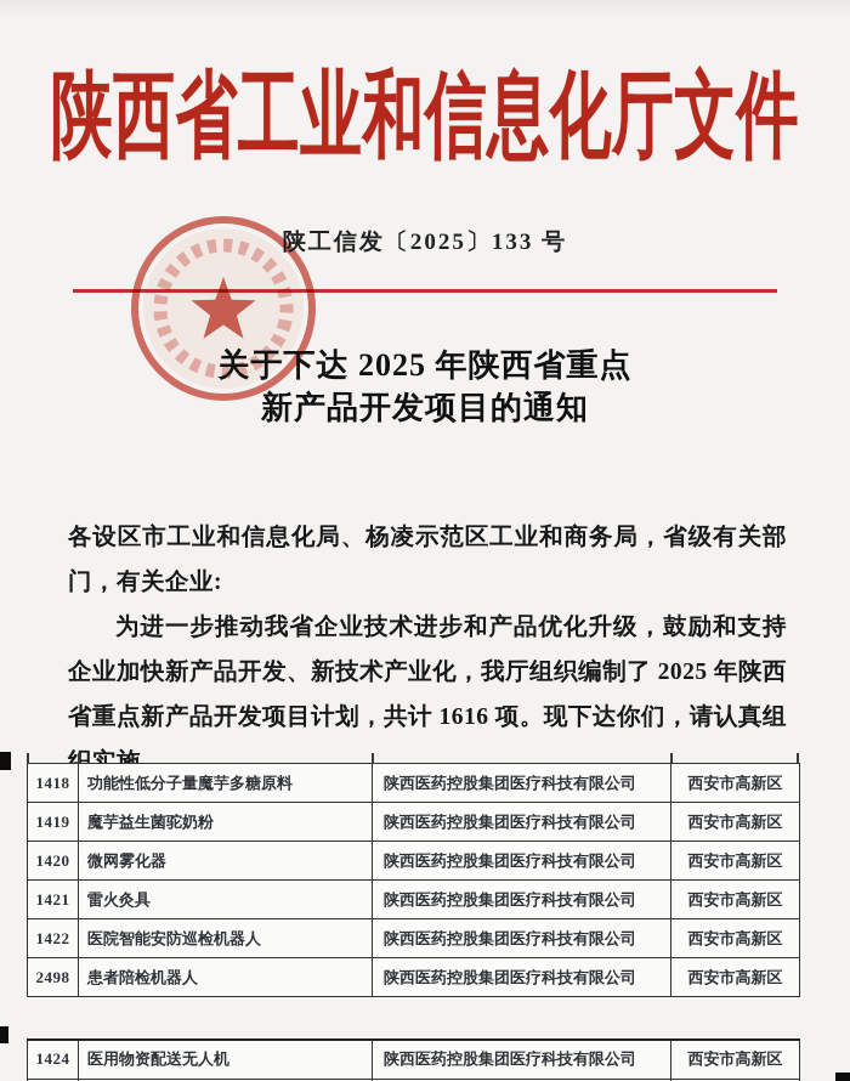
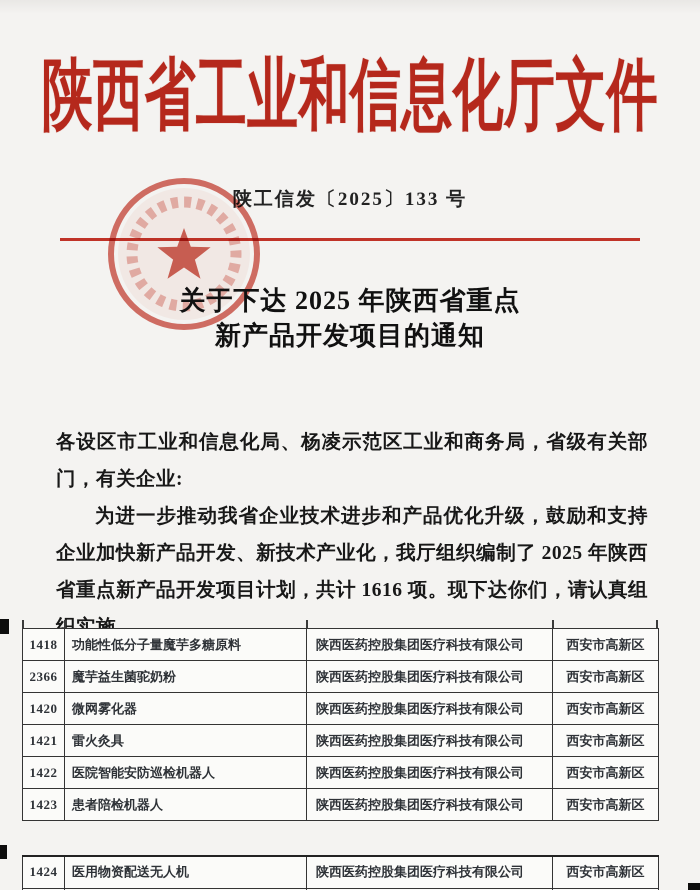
  陕西省工业和信息化厅文件
  陕工信发〔2025〕133 号
  关于下达 2025 年陕西省重点
  新产品开发项目的通知
  各设区市工业和信息化局、杨凌示范区工业和商务局，省级有关部门，有关企业:
  为进一步推动我省企业技术进步和产品优化升级，鼓励和支持企业加快新产品开发、新技术产业化，我厅组织编制了 2025 年陕西省重点新产品开发项目计划，共计 1616 项。现下达你们，请认真组
  1418	功能性低分子量魔芋多糖原料	陕西医药控股集团医疗科技有限公司	西安市高新区
- 1419	魔芋益生菌驼奶粉	陕西医药控股集团医疗科技有限公司	西安市高新区
+ 2366	魔芋益生菌驼奶粉	陕西医药控股集团医疗科技有限公司	西安市高新区
  1420	微网雾化器	陕西医药控股集团医疗科技有限公司	西安市高新区
  1421	雷火灸具	陕西医药控股集团医疗科技有限公司	西安市高新区
  1422	医院智能安防巡检机器人	陕西医药控股集团医疗科技有限公司	西安市高新区
- 2498	患者陪检机器人	陕西医药控股集团医疗科技有限公司	西安市高新区
+ 1423	患者陪检机器人	陕西医药控股集团医疗科技有限公司	西安市高新区
  1424	医用物资配送无人机	陕西医药控股集团医疗科技有限公司	西安市高新区
